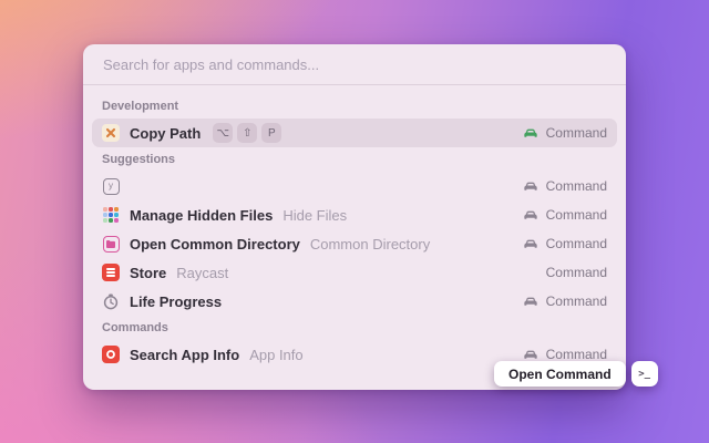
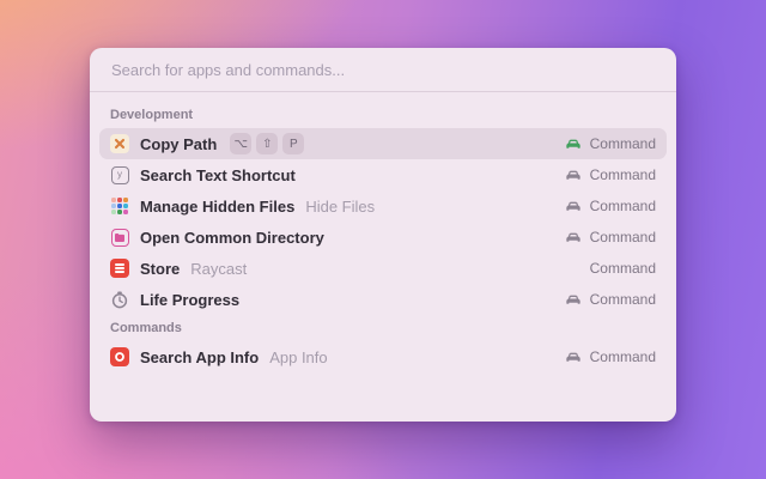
  Search for apps and commands...
  Development
  Copy Path
  ⌥
  ⇧
  P
  Command
- Suggestions
  y
+ Search Text Shortcut
  Command
  Manage Hidden Files
  Hide Files
  Command
  Open Common Directory
- Common Directory
  Command
  Store
  Raycast
  Command
  Life Progress
  Command
  Commands
  Search App Info
  App Info
  Command
- Open Command
- >_
